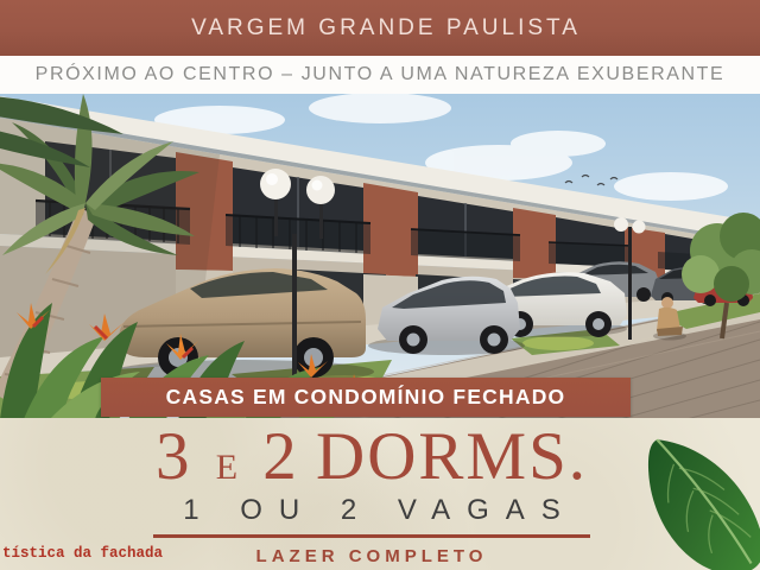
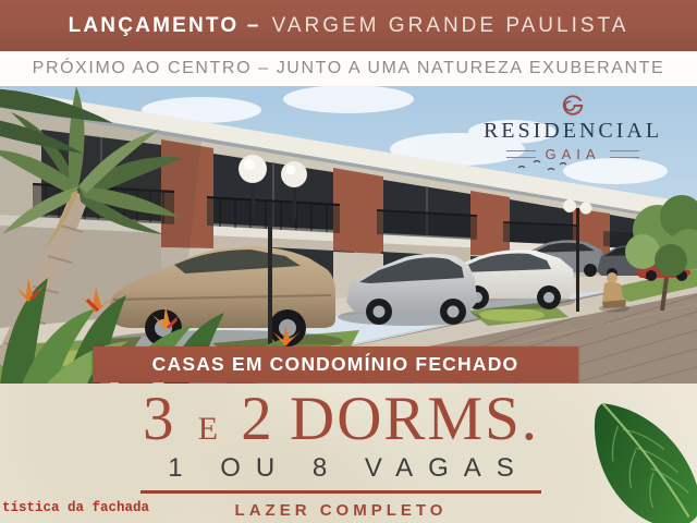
+ LANÇAMENTO –
  VARGEM GRANDE PAULISTA
  PRÓXIMO AO CENTRO – JUNTO A UMA NATUREZA EXUBERANTE
+ RESIDENCIAL
+ GAIA
  CASAS EM CONDOMÍNIO FECHADO
  3 E 2 DORMS.
- 1 OU 2 VAGAS
+ 1 OU 8 VAGAS
  LAZER COMPLETO
  tística da fachada
